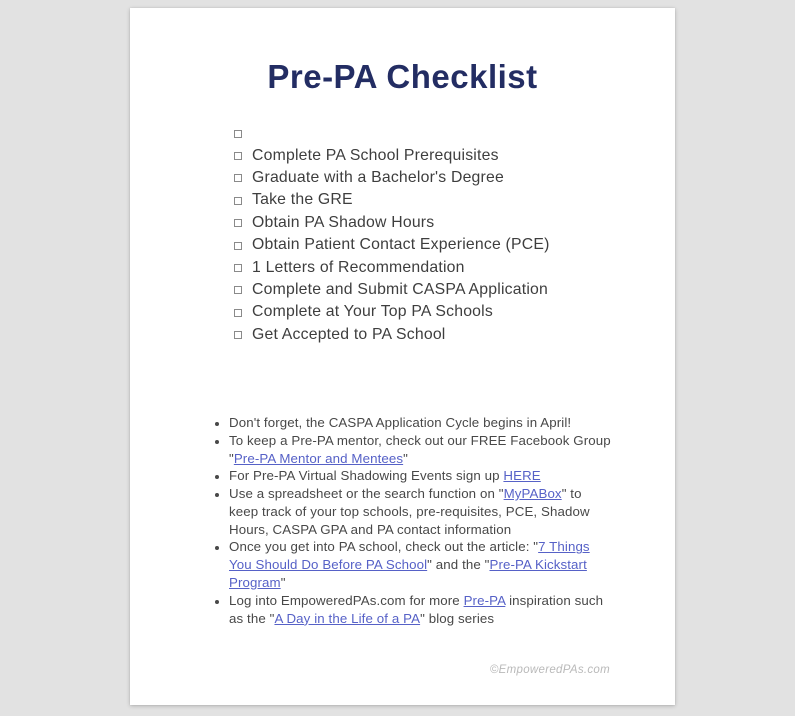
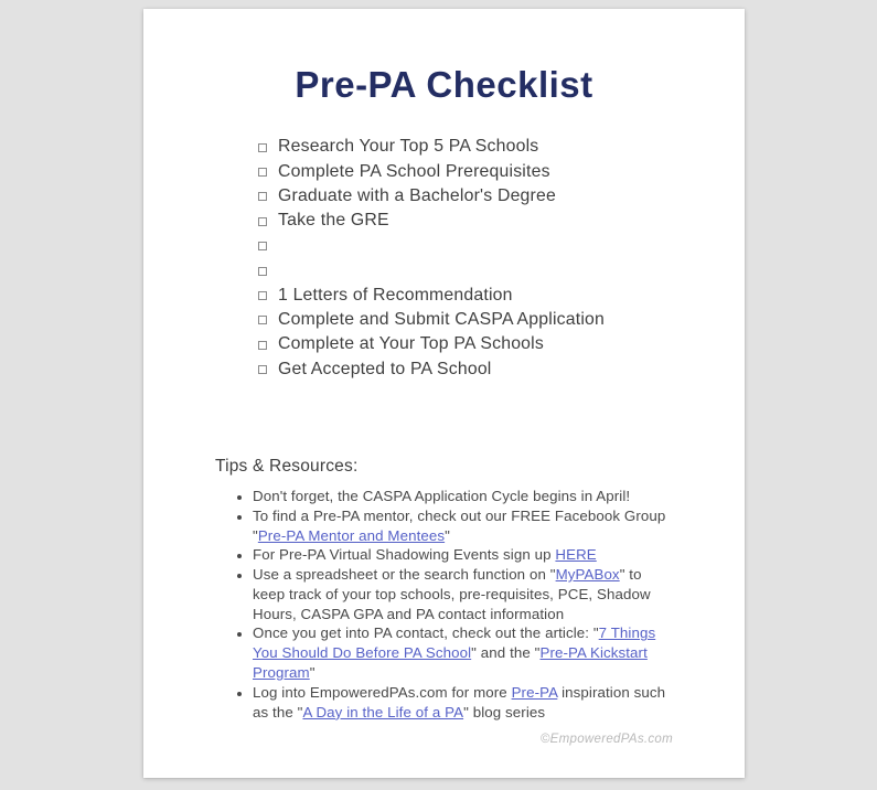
  Pre-PA Checklist
+ Research Your Top 5 PA Schools
  Complete PA School Prerequisites
  Graduate with a Bachelor's Degree
  Take the GRE
- Obtain PA Shadow Hours
- Obtain Patient Contact Experience (PCE)
  1 Letters of Recommendation
  Complete and Submit CASPA Application
  Complete at Your Top PA Schools
  Get Accepted to PA School
+ Tips & Resources:
  Don't forget, the CASPA Application Cycle begins in April!
- To keep a Pre-PA mentor, check out our FREE Facebook Group "Pre-PA Mentor and Mentees"
+ To find a Pre-PA mentor, check out our FREE Facebook Group "Pre-PA Mentor and Mentees"
  For Pre-PA Virtual Shadowing Events sign up HERE
  Use a spreadsheet or the search function on "MyPABox" to keep track of your top schools, pre-requisites, PCE, Shadow Hours, CASPA GPA and PA contact information
- Once you get into PA school, check out the article: "7 Things You Should Do Before PA School" and the "Pre-PA Kickstart Program"
+ Once you get into PA contact, check out the article: "7 Things You Should Do Before PA School" and the "Pre-PA Kickstart Program"
  Log into EmpoweredPAs.com for more Pre-PA inspiration such as the "A Day in the Life of a PA" blog series
  ©EmpoweredPAs.com
